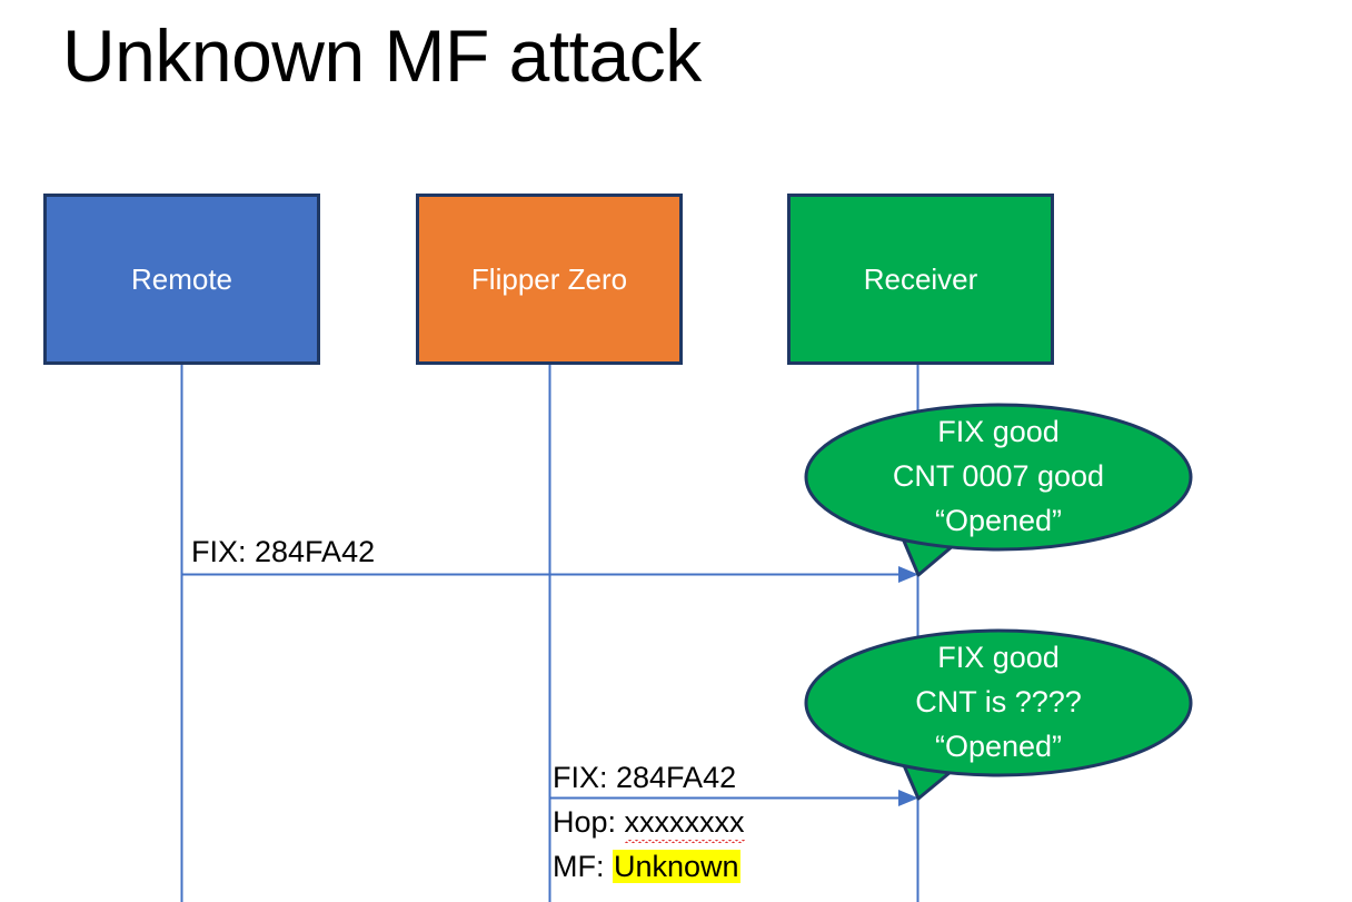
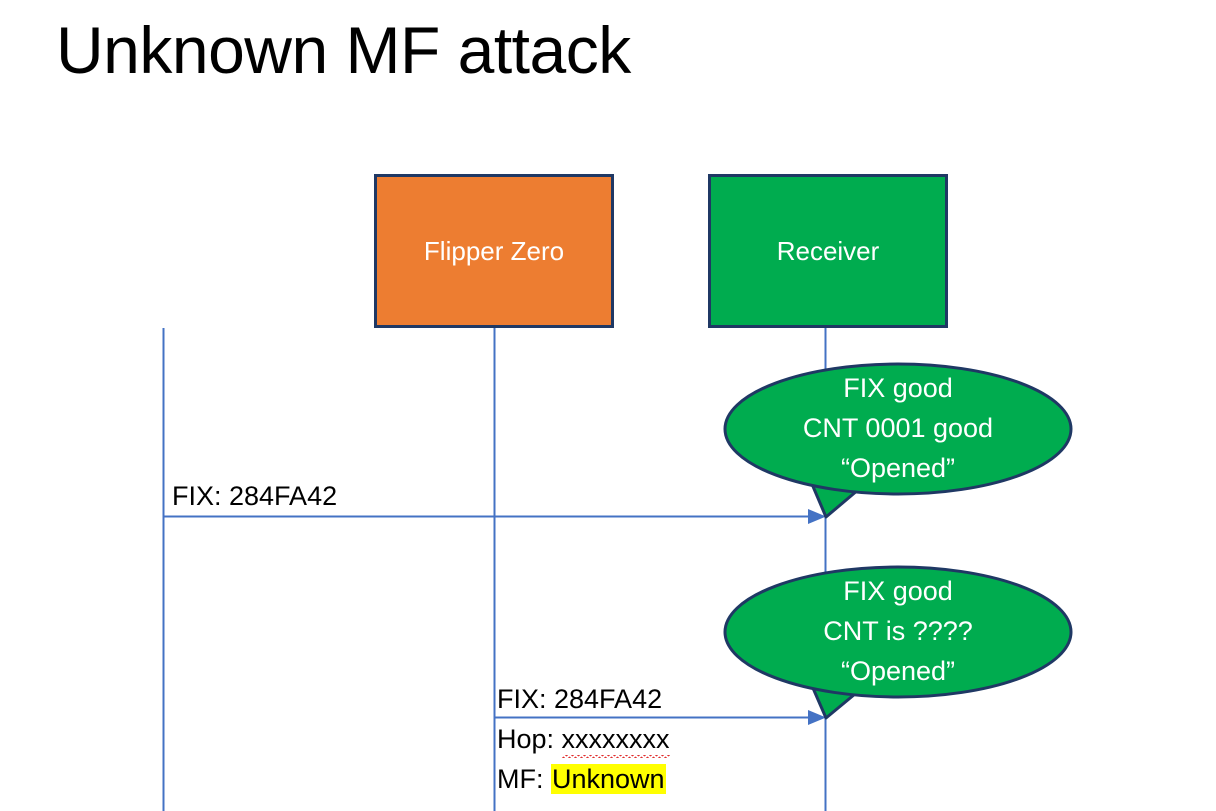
  Unknown MF attack
- Remote
  Flipper Zero
  Receiver
  FIX good
- CNT 0007 good
+ CNT 0001 good
  “Opened”
  FIX good
  CNT is ????
  “Opened”
  FIX: 284FA42
  FIX: 284FA42
  Hop: xxxxxxxx
  MF: Unknown
